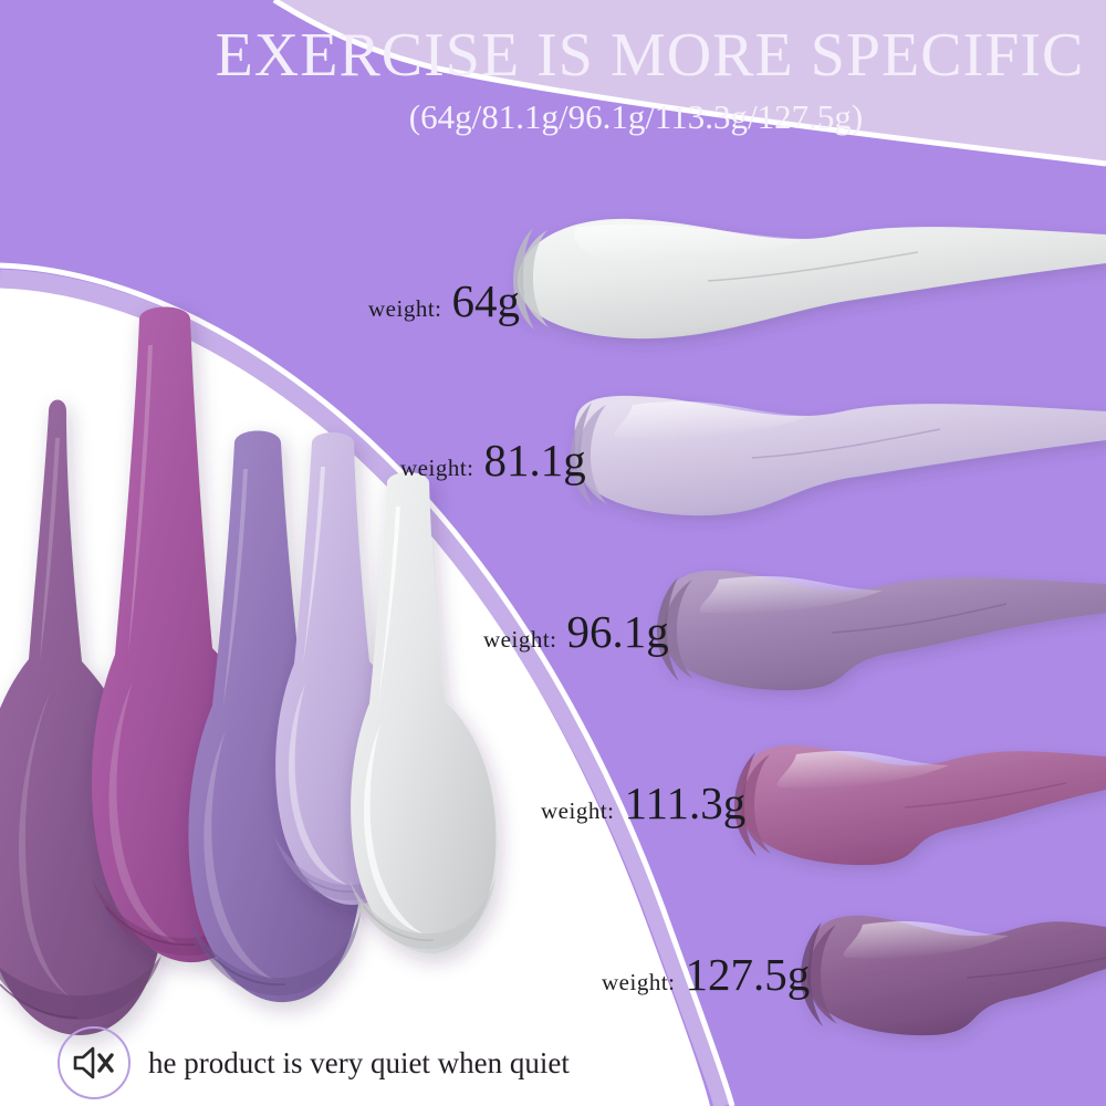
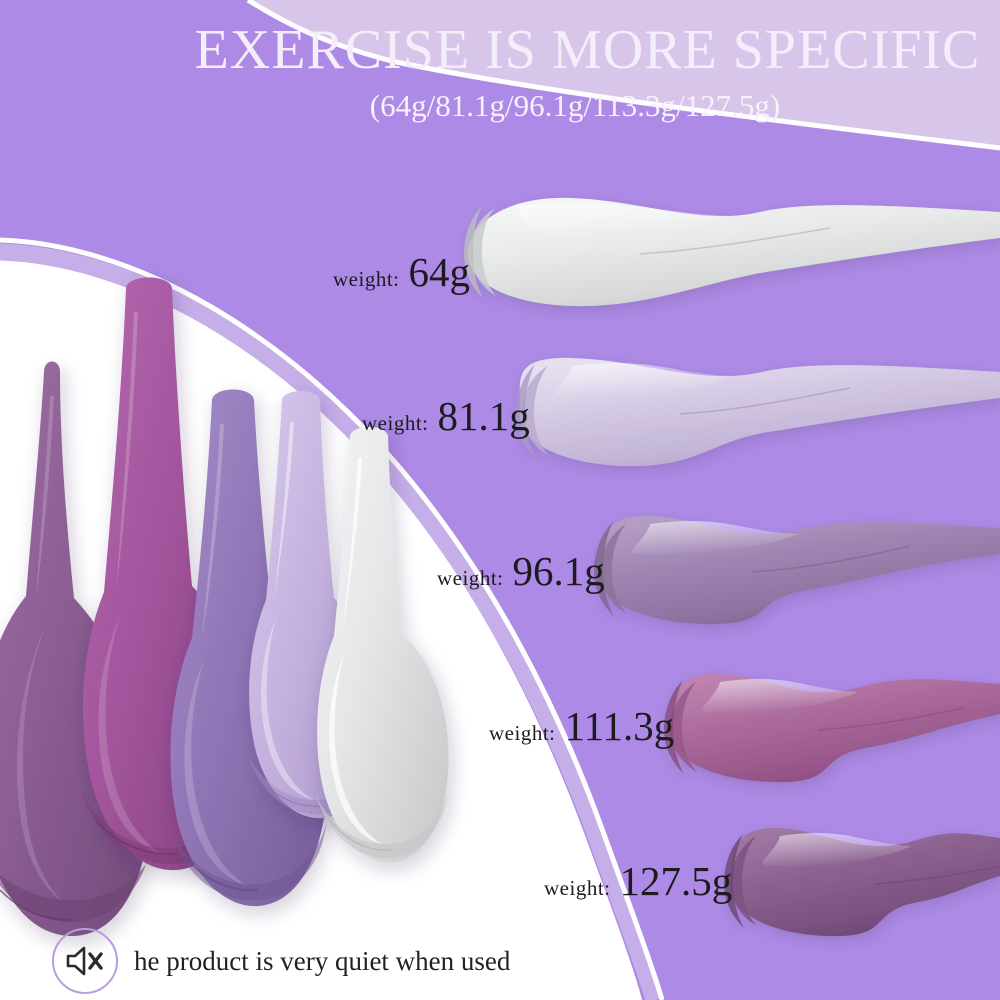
  EXERCISE IS MORE SPECIFIC
  (64g/81.1g/96.1g/113.3g/127.5g)
  weight:
  64g
  weight:
  81.1g
  weight:
  96.1g
  weight:
  111.3g
  weight:
  127.5g
- he product is very quiet when quiet
+ he product is very quiet when used
